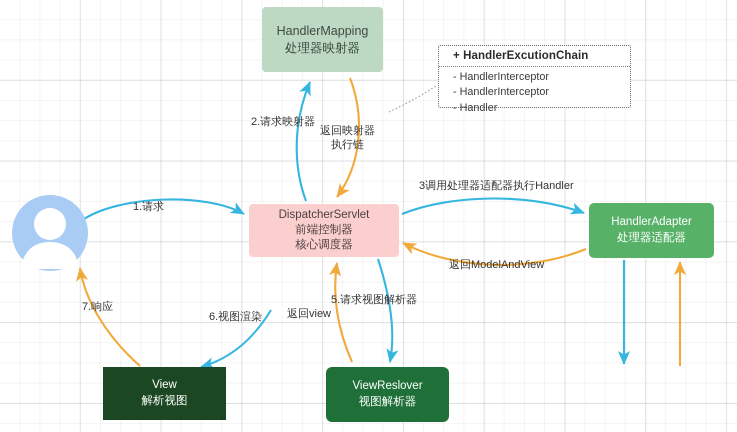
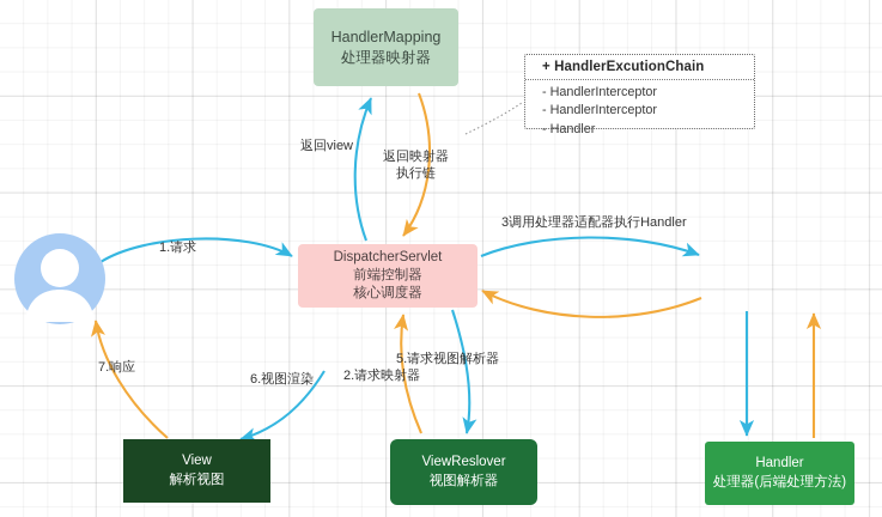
  HandlerMapping
  处理器映射器
  DispatcherServlet
  前端控制器
  核心调度器
- HandlerAdapter
- 处理器适配器
  View
  解析视图
  ViewReslover
  视图解析器
+ Handler
+ 处理器(后端处理方法)
  + HandlerExcutionChain
  - HandlerInterceptor
  - HandlerInterceptor
  - Handler
  1.请求
- 2.请求映射器
+ 返回view
  返回映射器
  执行链
  3调用处理器适配器执行Handler
- 返回ModelAndView
  5.请求视图解析器
- 返回view
+ 2.请求映射器
  6.视图渲染
  7.响应
